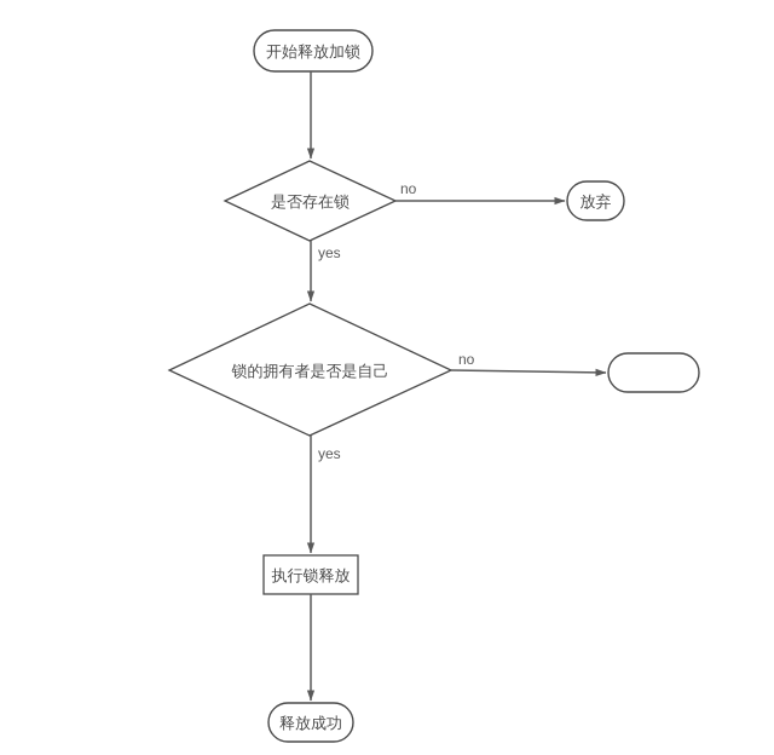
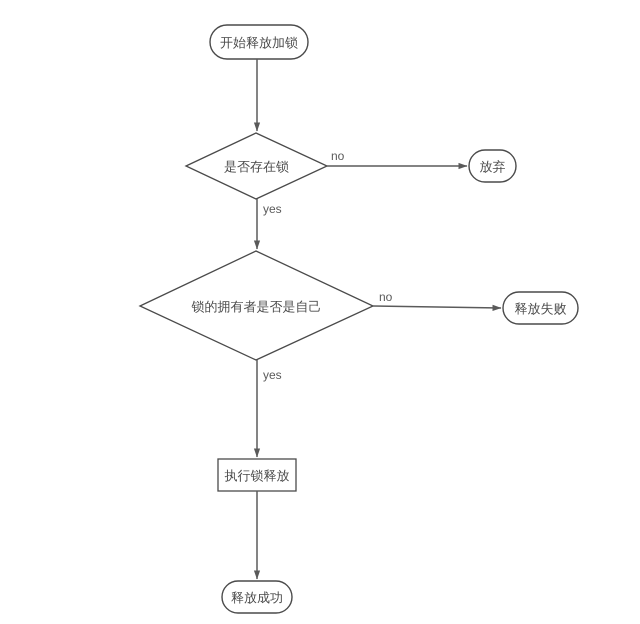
  开始释放加锁
  是否存在锁
  放弃
  锁的拥有者是否是自己
+ 释放失败
  执行锁释放
  释放成功
  no
  yes
  no
  yes
